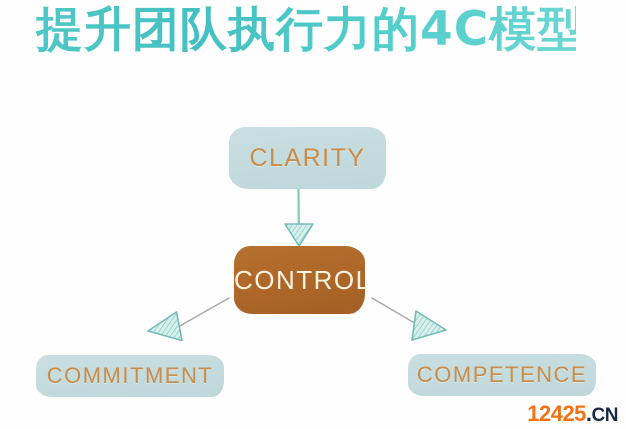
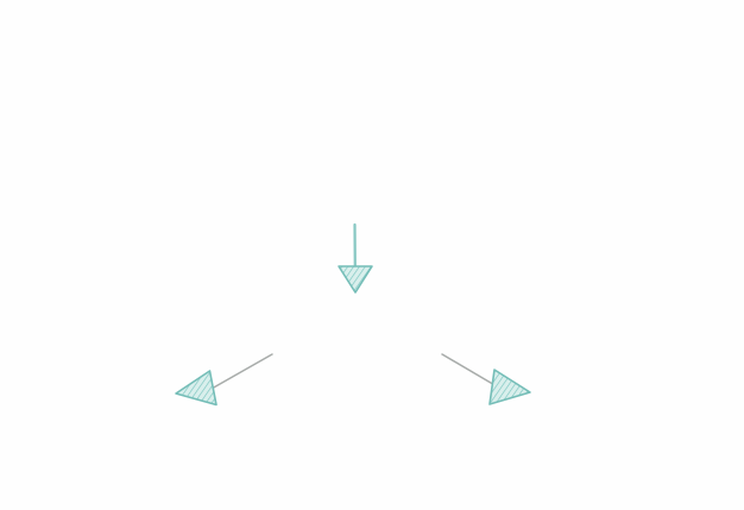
- 提升团队执行力的4C模型
- CLARITY
- CONTROL
- COMMITMENT
- COMPETENCE
- 12425.CN
